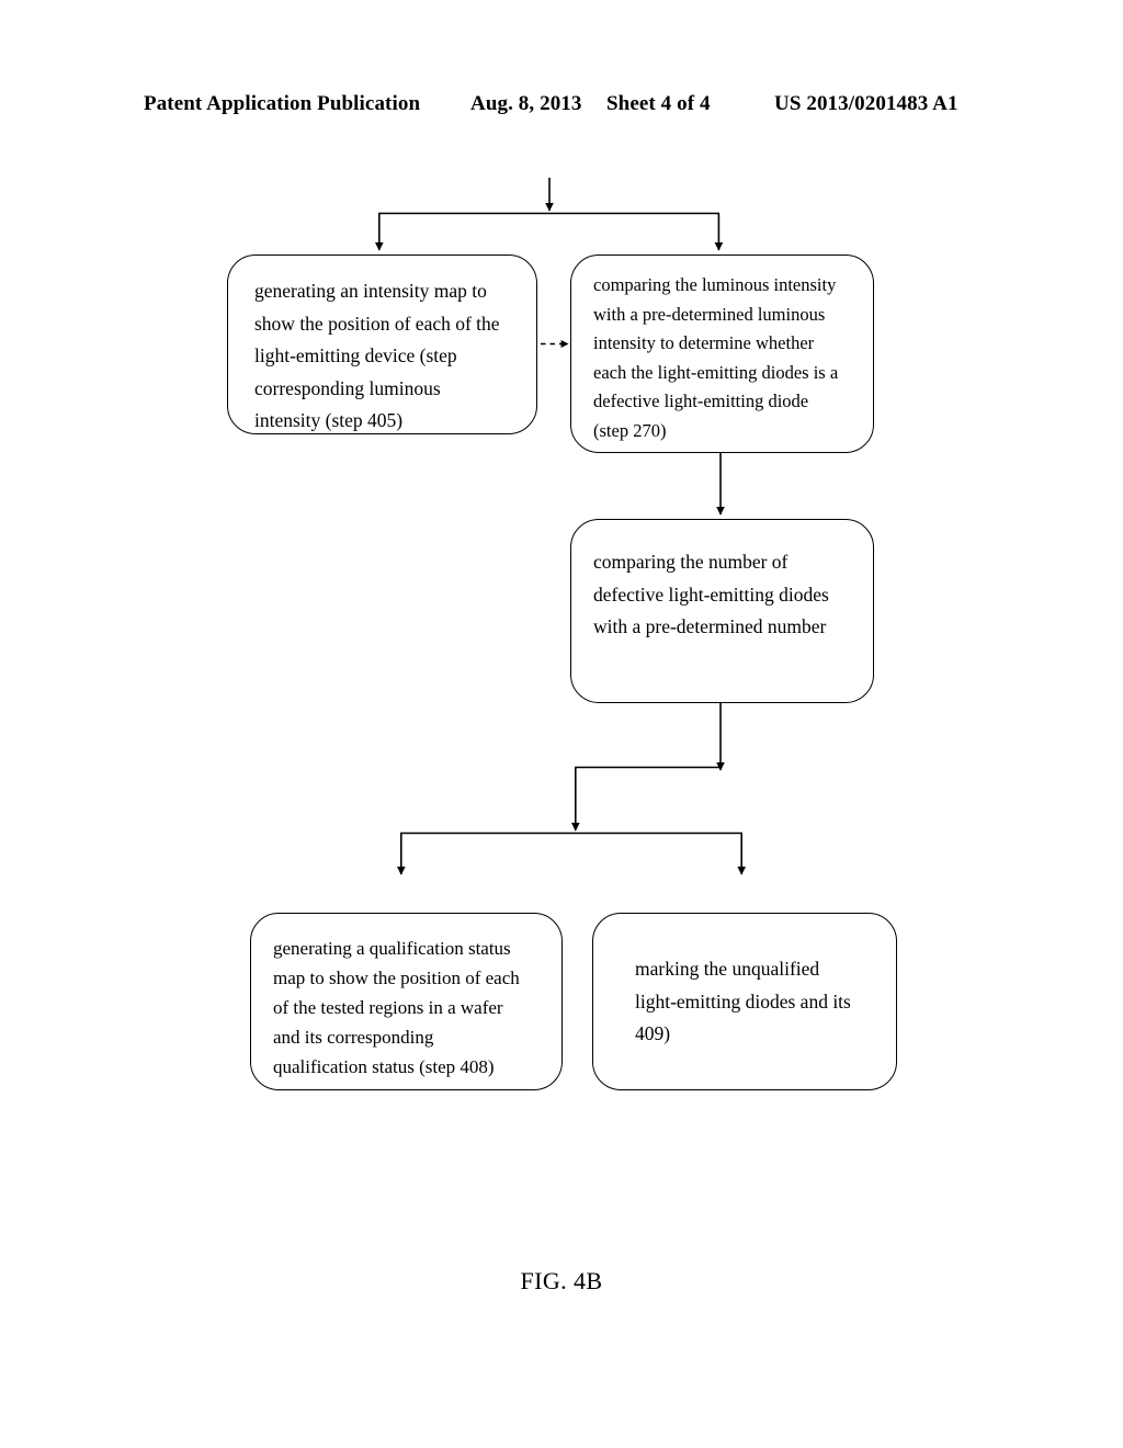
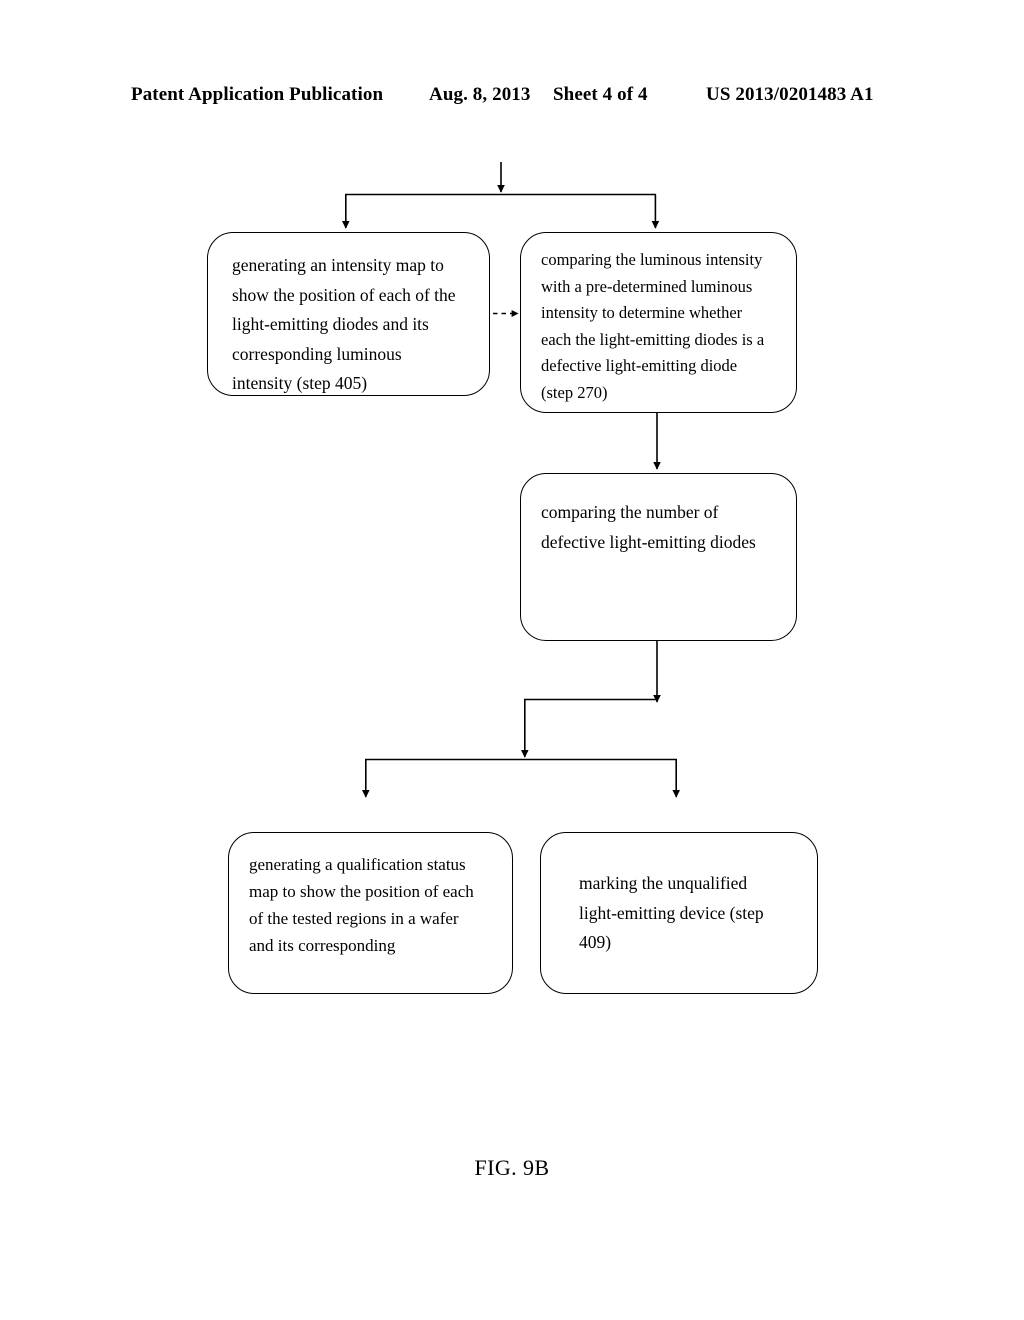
  Patent Application Publication
  Aug. 8, 2013
  Sheet 4 of 4
  US 2013/0201483 A1
  generating an intensity map to
  show the position of each of the
- light-emitting device (step
+ light-emitting diodes and its
  corresponding luminous
  intensity (step 405)
  comparing the luminous intensity
  with a pre-determined luminous
  intensity to determine whether
  each the light-emitting diodes is a
  defective light-emitting diode
  (step 270)
  comparing the number of
  defective light-emitting diodes
- with a pre-determined number
  generating a qualification status
  map to show the position of each
  of the tested regions in a wafer
  and its corresponding
- qualification status (step 408)
  marking the unqualified
- light-emitting diodes and its
+ light-emitting device (step
  409)
- FIG. 4B
+ FIG. 9B
